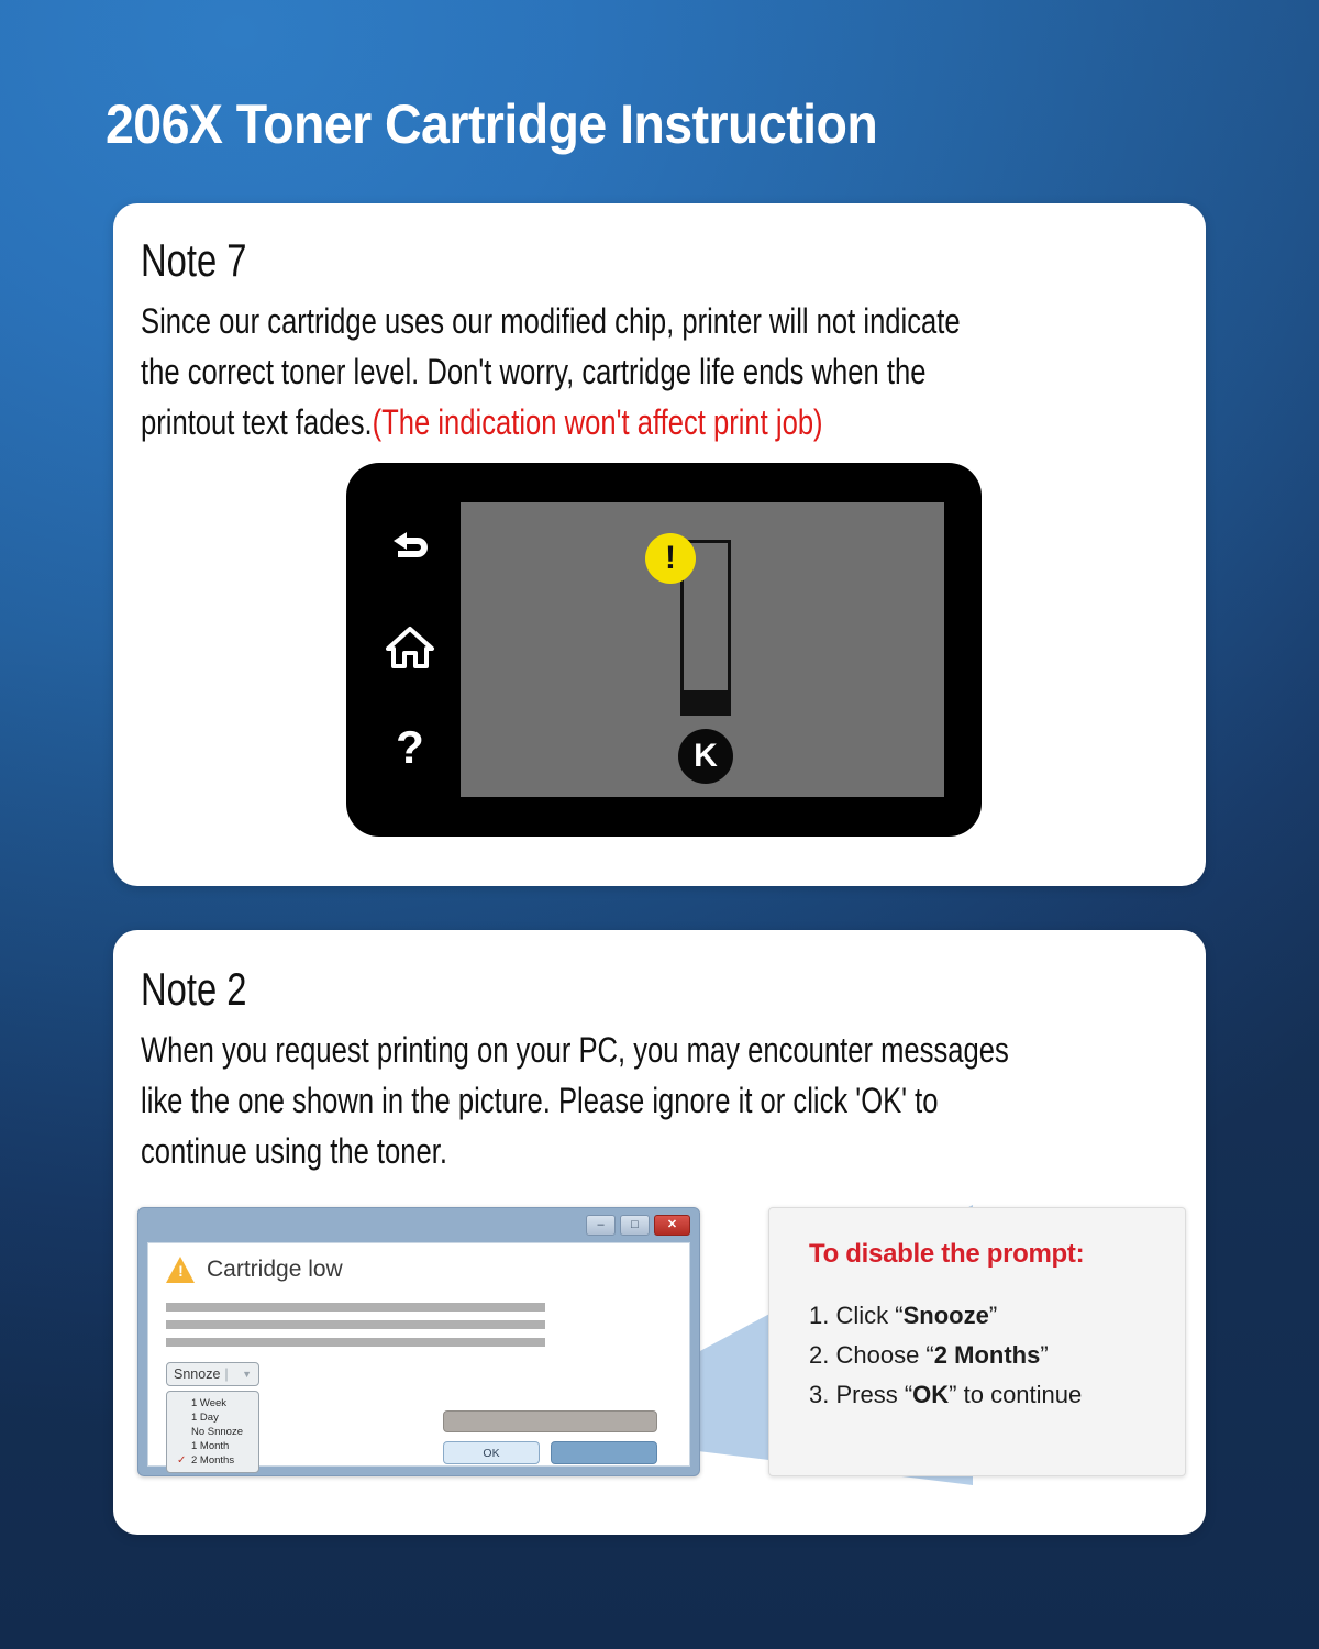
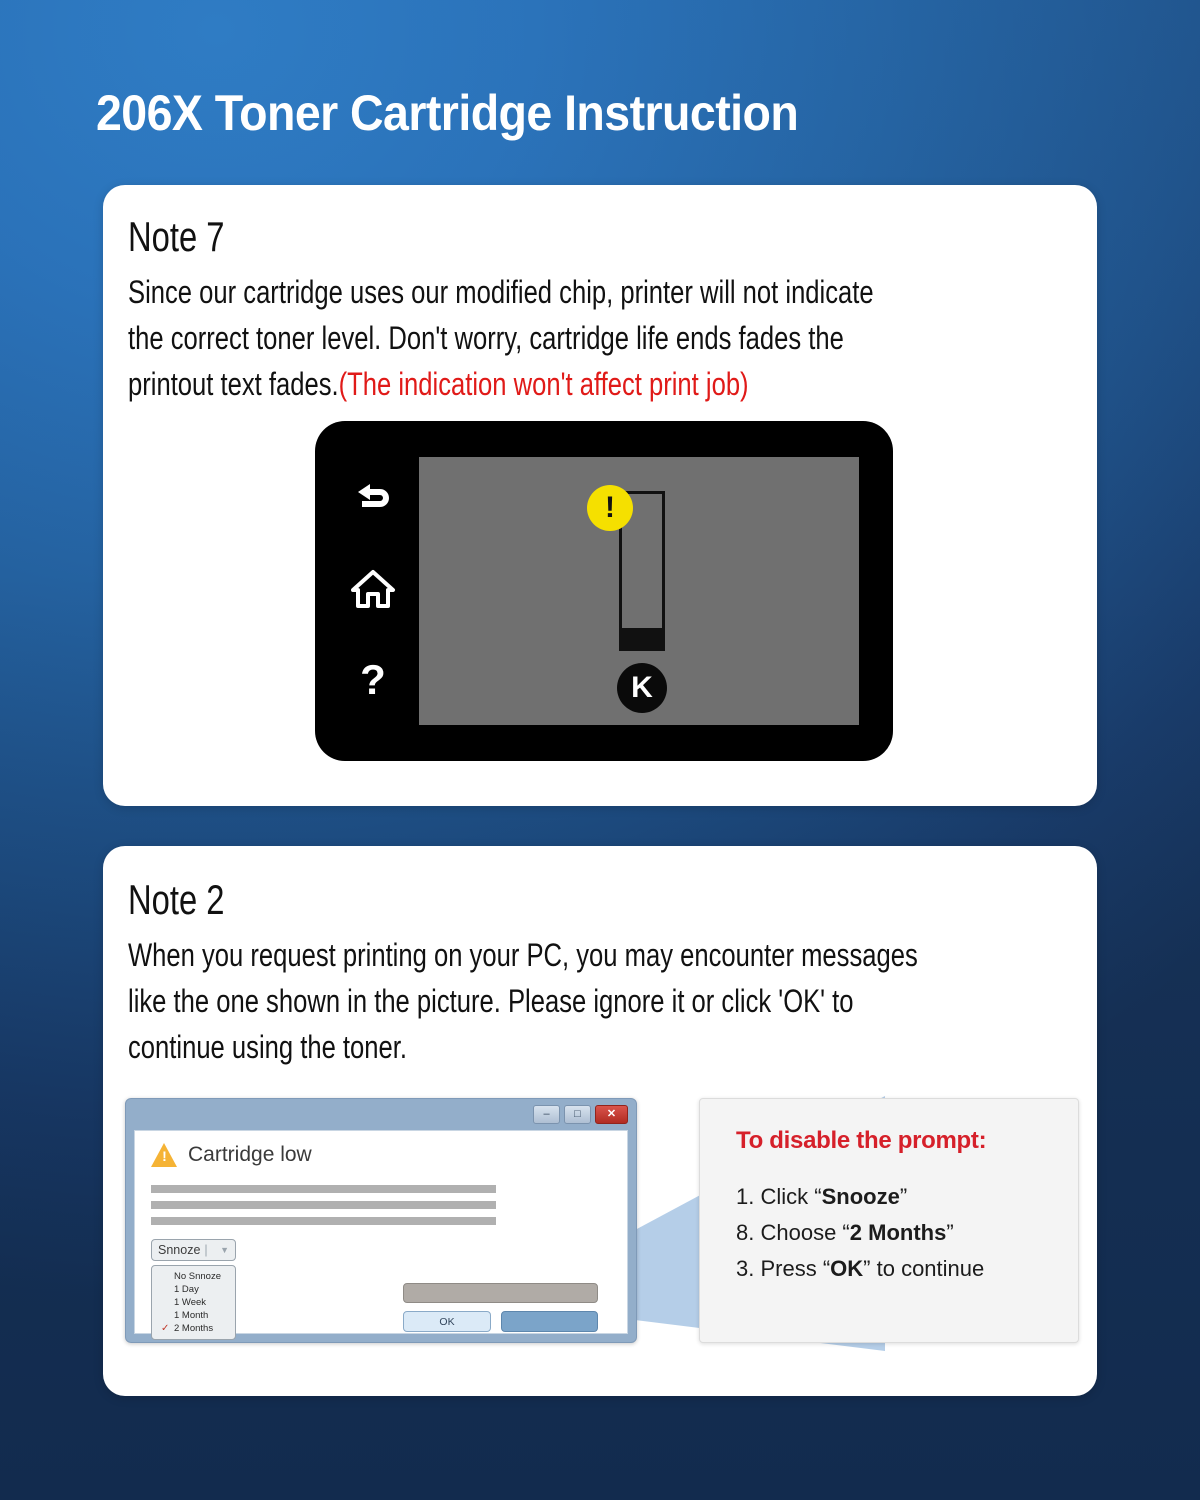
  206X Toner Cartridge Instruction
  Note 7
  Since our cartridge uses our modified chip, printer will not indicate
- the correct toner level. Don't worry, cartridge life ends when the
+ the correct toner level. Don't worry, cartridge life ends fades the
  printout text fades.(The indication won't affect print job)
  ?
  !
  K
  Note 2
  When you request printing on your PC, you may encounter messages
  like the one shown in the picture. Please ignore it or click 'OK' to
  continue using the toner.
  –
  □
  ✕
  !
  Cartridge low
  Snnoze
  |
  ▼
- 1 Week
+ No Snnoze
  1 Day
- No Snnoze
+ 1 Week
  1 Month
  ✓
  2 Months
  OK
  To disable the prompt:
  1. Click “Snooze”
- 2. Choose “2 Months”
+ 8. Choose “2 Months”
  3. Press “OK” to continue
